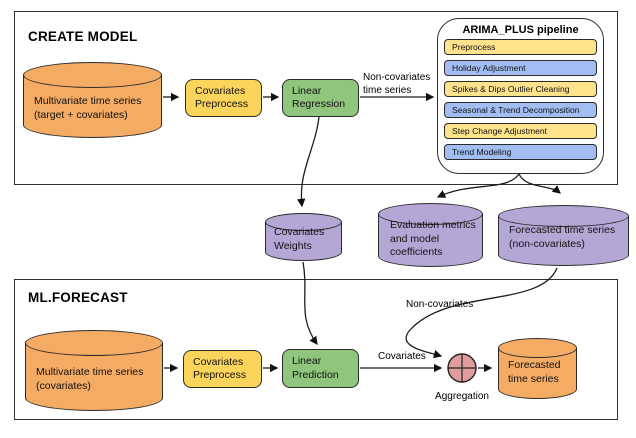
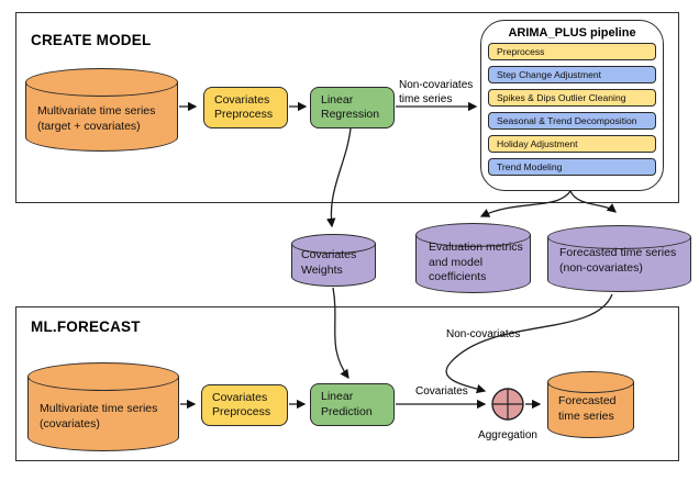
  CREATE MODEL
  ML.FORECAST
  Multivariate time series
  (target + covariates)
  Covariates
  Preprocess
  Linear
  Regression
  Non-covariates
  time series
  ARIMA_PLUS pipeline
  Preprocess
- Holiday Adjustment
+ Step Change Adjustment
  Spikes & Dips Outlier Cleaning
  Seasonal & Trend Decomposition
- Step Change Adjustment
+ Holiday Adjustment
  Trend Modeling
  Covariates
  Weights
  Evaluation metrics
  and model
  coefficients
  Forecasted time series
  (non-covariates)
  Multivariate time series
  (covariates)
  Covariates
  Preprocess
  Linear
  Prediction
  Covariates
  Non-covariaes
  Aggregation
  Forecasted
  time series
